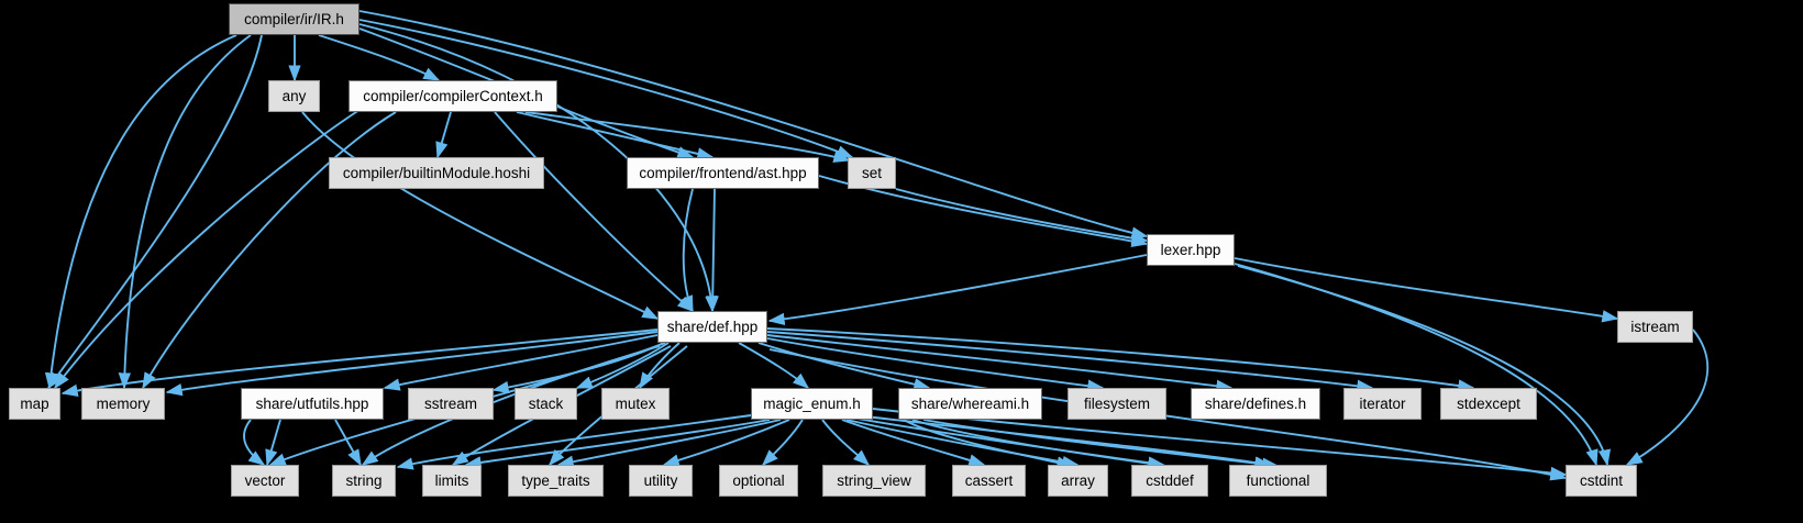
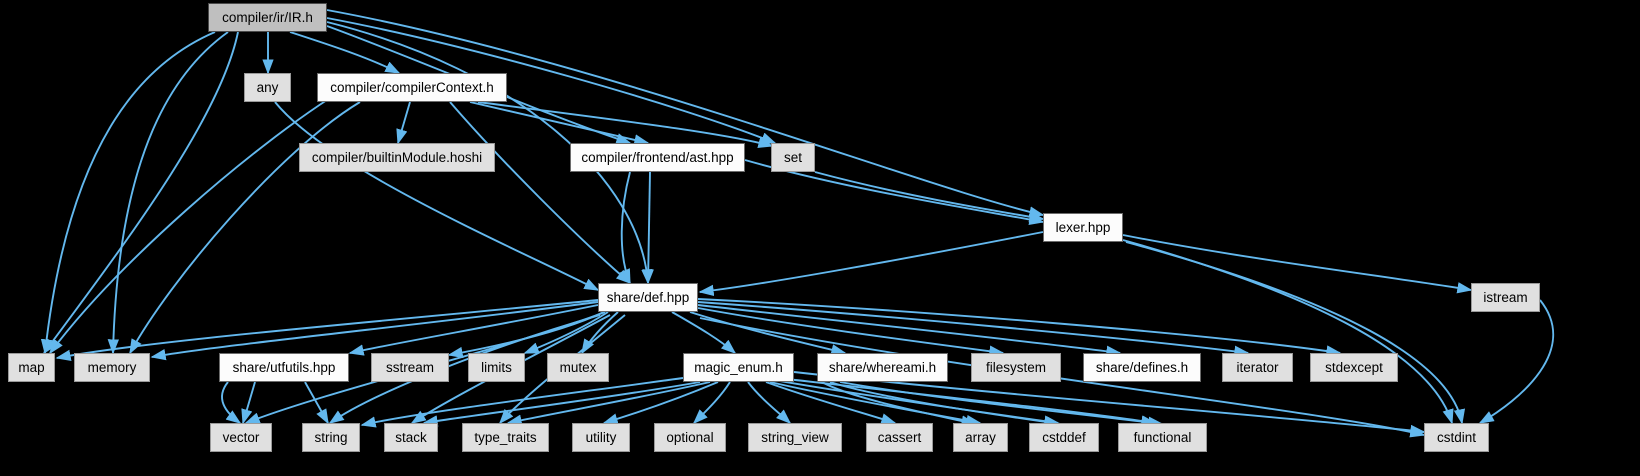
  compiler/ir/IR.h
  any
  compiler/compilerContext.h
  compiler/builtinModule.hoshi
  compiler/frontend/ast.hpp
  set
  lexer.hpp
  share/def.hpp
  istream
  map
  memory
  share/utfutils.hpp
  sstream
- stack
+ limits
  mutex
  magic_enum.h
  share/whereami.h
  filesystem
  share/defines.h
  iterator
  stdexcept
  vector
  string
- limits
+ stack
  type_traits
  utility
  optional
  string_view
  cassert
  array
  cstddef
  functional
  cstdint
